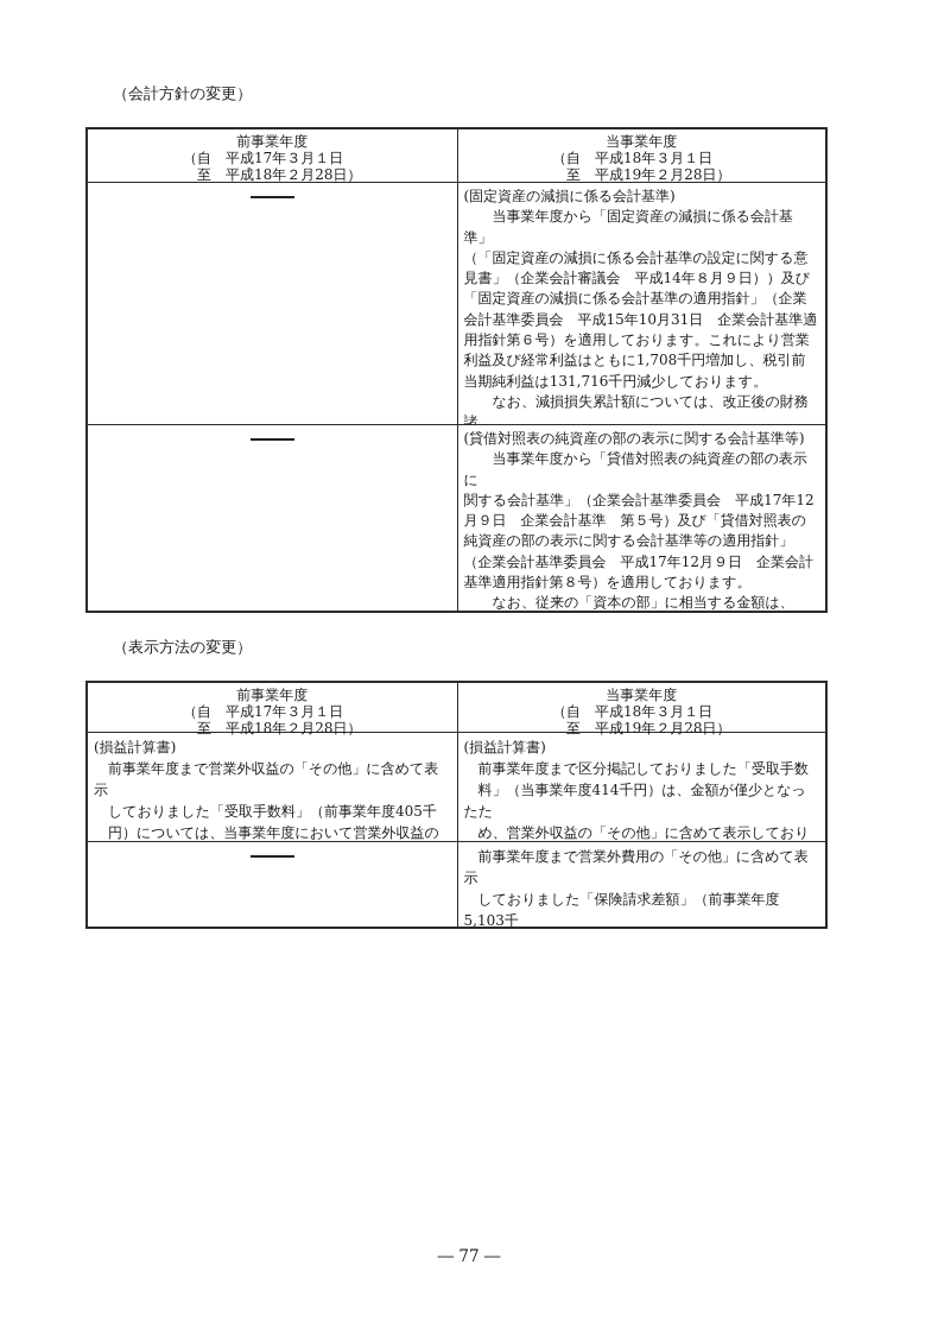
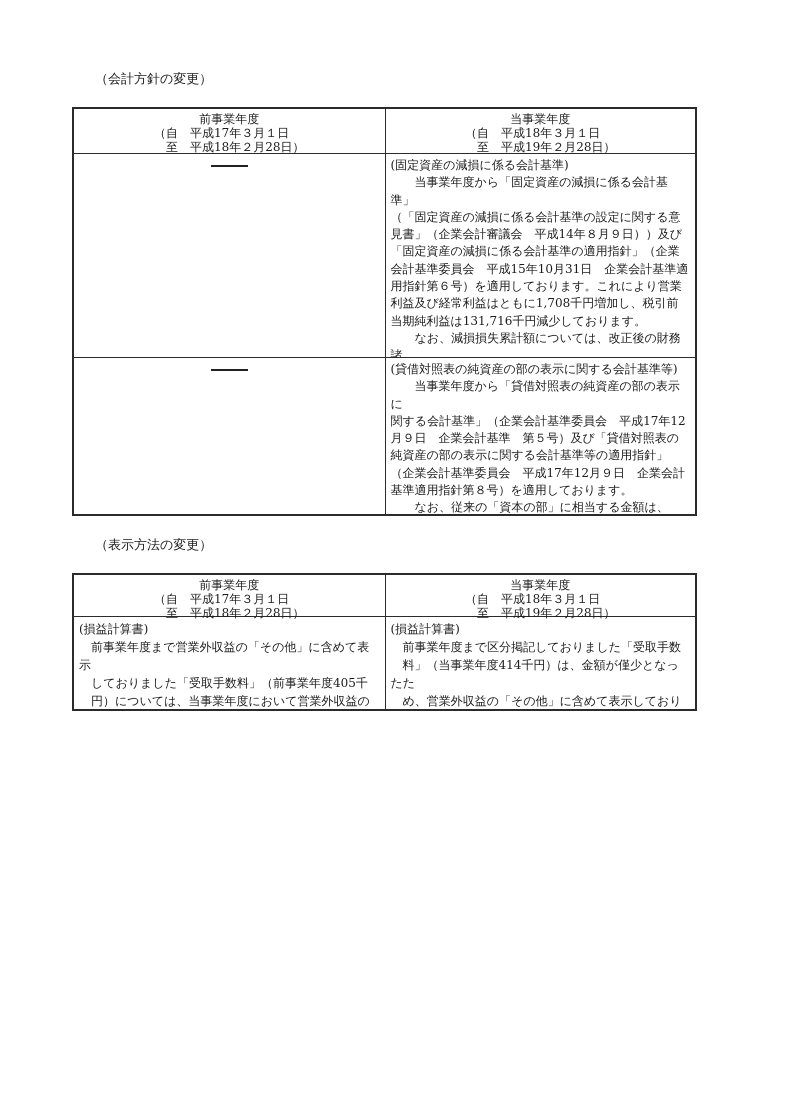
  （会計方針の変更）
  前事業年度
  （自 平成17年３月１日
  至 平成18年２月28日）
  当事業年度
  （自 平成18年３月１日
  至 平成19年２月28日）
  (固定資産の減損に係る会計基準)
  当事業年度から「固定資産の減損に係る会計基準」
  （「固定資産の減損に係る会計基準の設定に関する意
  見書」（企業会計審議会 平成14年８月９日））及び
  「固定資産の減損に係る会計基準の適用指針」（企業
  会計基準委員会 平成15年10月31日 企業会計基準適
  用指針第６号）を適用しております。これにより営業
  利益及び経常利益はともに1,708千円増加し、税引前
  当期純利益は131,716千円減少しております。
  なお、減損損失累計額については、改正後の財務諸
  (貸借対照表の純資産の部の表示に関する会計基準等)
  当事業年度から「貸借対照表の純資産の部の表示に
  関する会計基準」（企業会計基準委員会 平成17年12
  月９日 企業会計基準 第５号）及び「貸借対照表の
  純資産の部の表示に関する会計基準等の適用指針」
  （企業会計基準委員会 平成17年12月９日 企業会計
  基準適用指針第８号）を適用しております。
  なお、従来の「資本の部」に相当する金額は、
  （表示方法の変更）
  前事業年度
  （自 平成17年３月１日
  至 平成18年２月28日）
  当事業年度
  （自 平成18年３月１日
  至 平成19年２月28日）
  (損益計算書)
  前事業年度まで営業外収益の「その他」に含めて表示
  しておりました「受取手数料」（前事業年度405千
  円）については、当事業年度において営業外収益の
  (損益計算書)
  前事業年度まで区分掲記しておりました「受取手数
  料」（当事業年度414千円）は、金額が僅少となったた
  め、営業外収益の「その他」に含めて表示しており
- 前事業年度まで営業外費用の「その他」に含めて表示
- しておりました「保険請求差額」（前事業年度5,103千
- ― 77 ―
